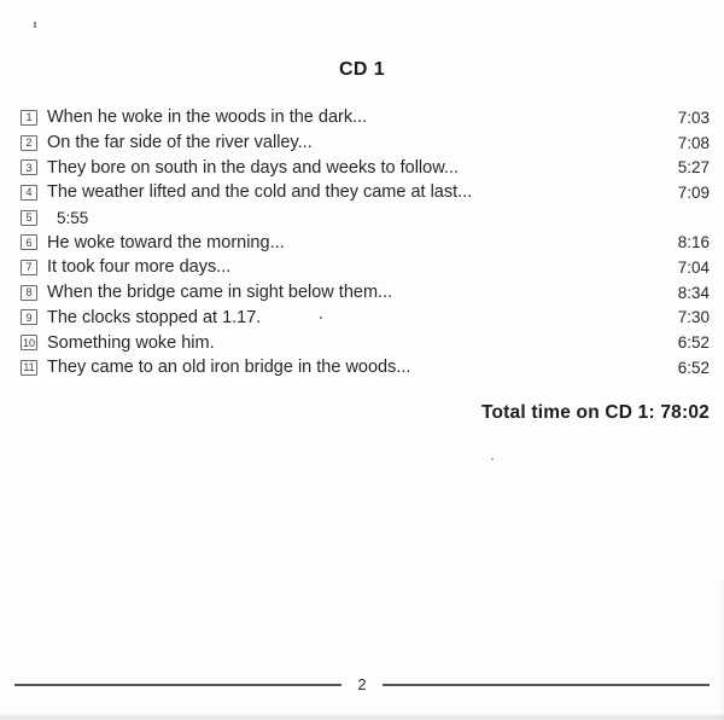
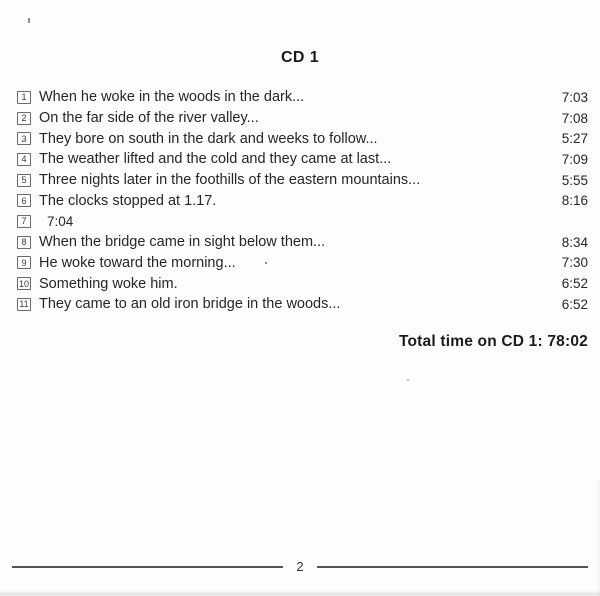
  CD 1
  1
  When he woke in the woods in the dark...
  7:03
  2
  On the far side of the river valley...
  7:08
  3
- They bore on south in the days and weeks to follow...
+ They bore on south in the dark and weeks to follow...
  5:27
  4
  The weather lifted and the cold and they came at last...
  7:09
  5
+ Three nights later in the foothills of the eastern mountains...
  5:55
  6
- He woke toward the morning...
+ The clocks stopped at 1.17.
  8:16
  7
- It took four more days...
  7:04
  8
  When the bridge came in sight below them...
  8:34
  9
- The clocks stopped at 1.17.
+ He woke toward the morning...
  7:30
  10
  Something woke him.
  6:52
  11
  They came to an old iron bridge in the woods...
  6:52
  Total time on CD 1: 78:02
  2
